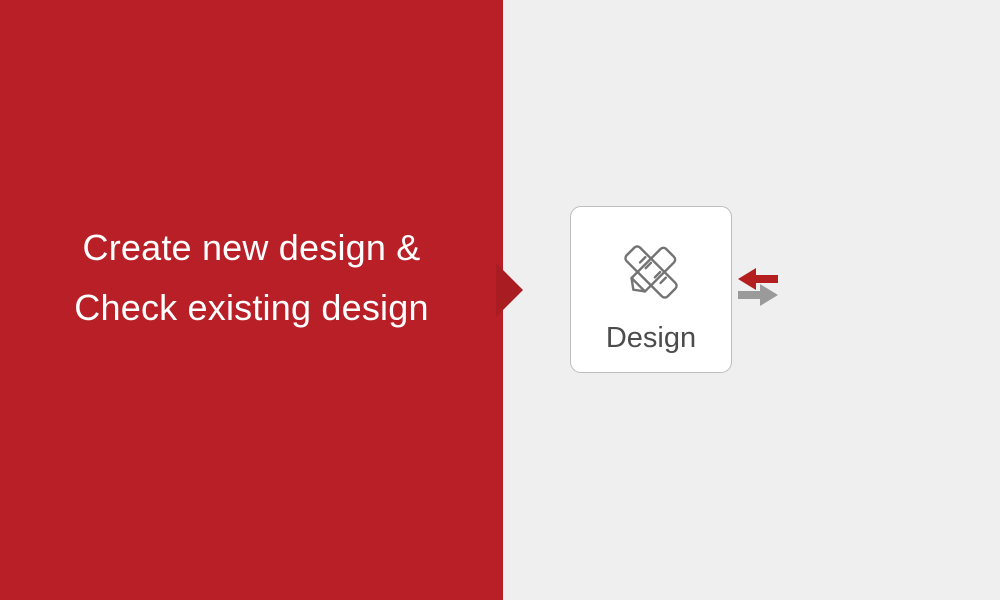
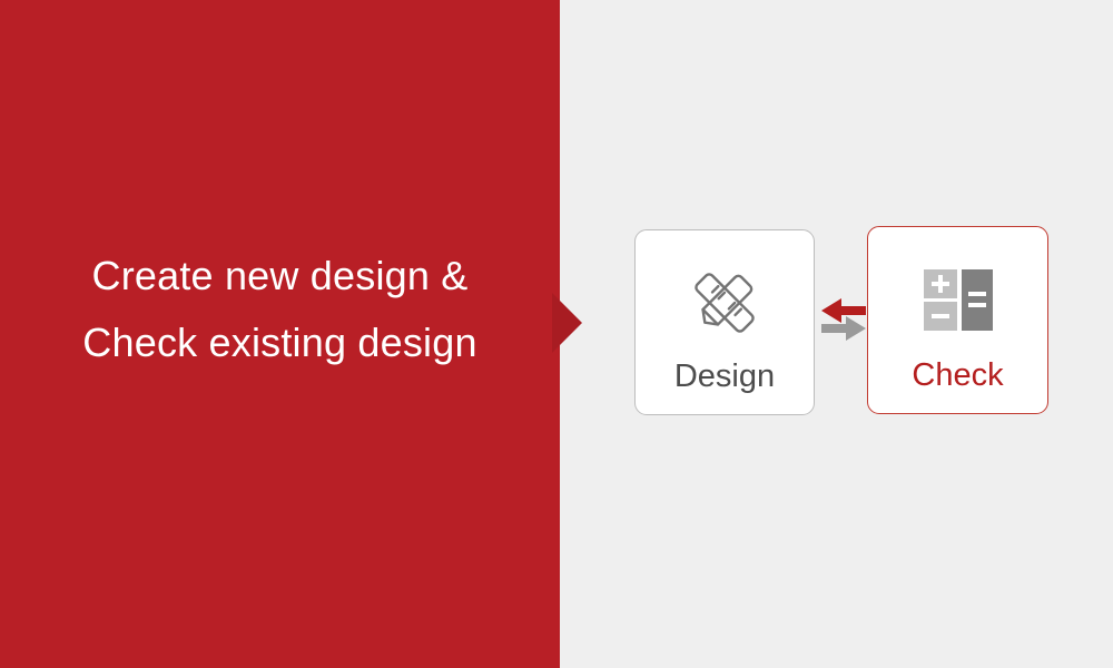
  Create new design &
  Check existing design
  Design
+ Check
